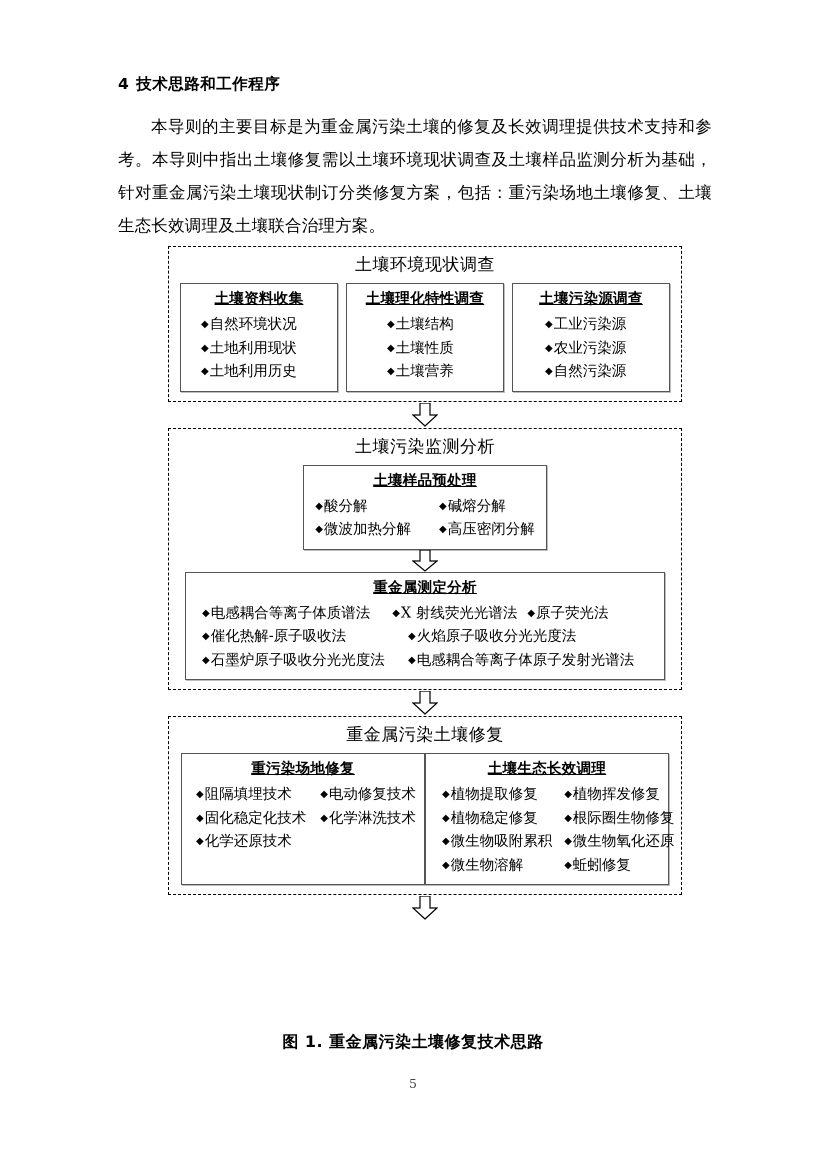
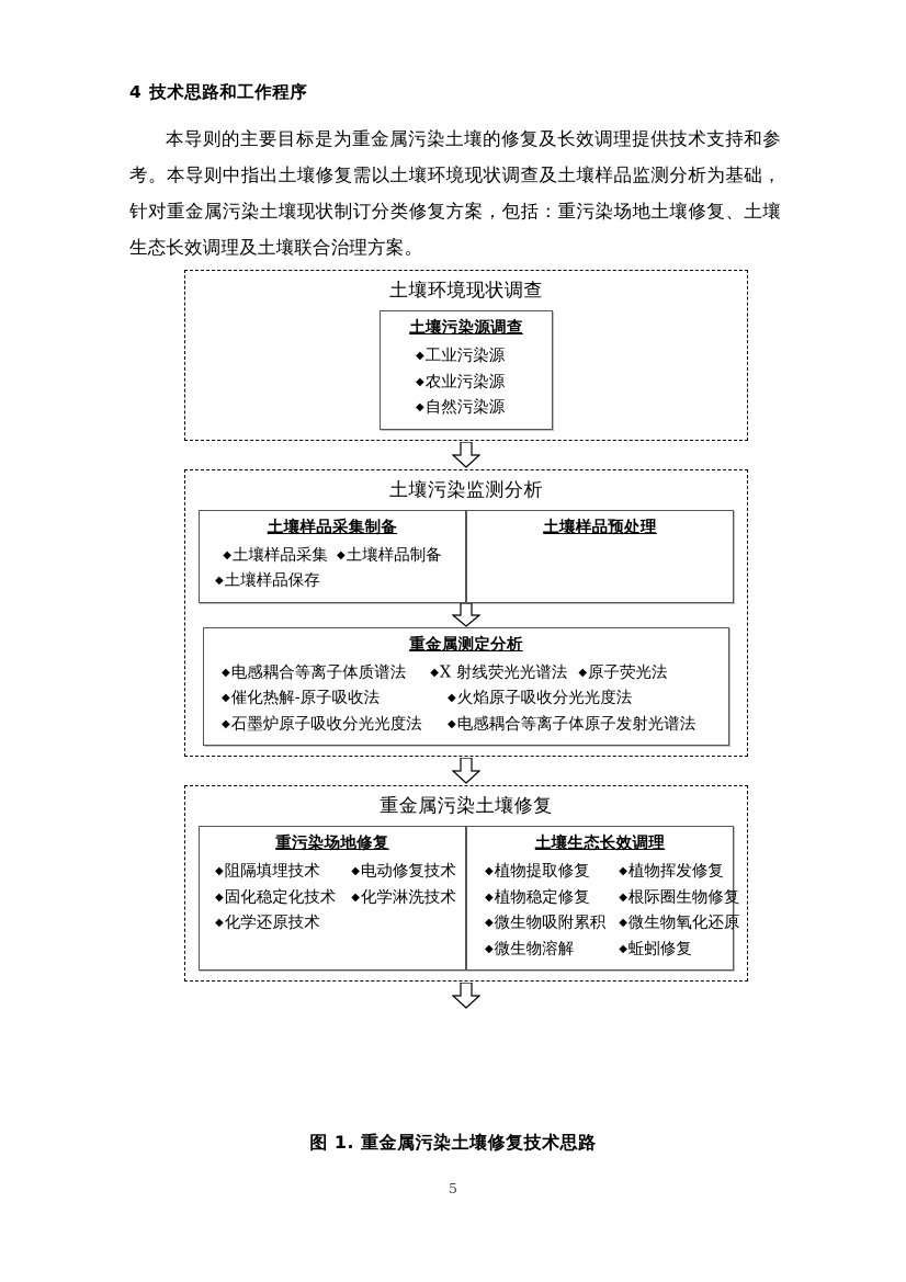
  4 技术思路和工作程序
  本导则的主要目标是为重金属污染土壤的修复及长效调理提供技术支持和参考。本导则中指出土壤修复需以土壤环境现状调查及土壤样品监测分析为基础，针对重金属污染土壤现状制订分类修复方案，包括：重污染场地土壤修复、土壤生态长效调理及土壤联合治理方案。
  土壤环境现状调查
- 土壤资料收集
- 自然环境状况
- 土地利用现状
- 土地利用历史
- 土壤理化特性调查
- 土壤结构
- 土壤性质
- 土壤营养
  土壤污染源调查
  工业污染源
  农业污染源
  自然污染源
  土壤污染监测分析
+ 土壤样品采集制备
+ 土壤样品采集
+ 土壤样品制备
+ 土壤样品保存
  土壤样品预处理
- 酸分解
- 碱熔分解
- 微波加热分解
- 高压密闭分解
  重金属测定分析
  电感耦合等离子体质谱法
  X 射线荧光光谱法
  原子荧光法
  催化热解-原子吸收法
  火焰原子吸收分光光度法
  石墨炉原子吸收分光光度法
  电感耦合等离子体原子发射光谱法
  重金属污染土壤修复
  重污染场地修复
  阻隔填埋技术
  电动修复技术
  固化稳定化技术
  化学淋洗技术
  化学还原技术
  土壤生态长效调理
  植物提取修复
  植物挥发修复
  植物稳定修复
  根际圈生物修复
  微生物吸附累积
  微生物氧化还原
  微生物溶解
  蚯蚓修复
  图 1. 重金属污染土壤修复技术思路
  5
